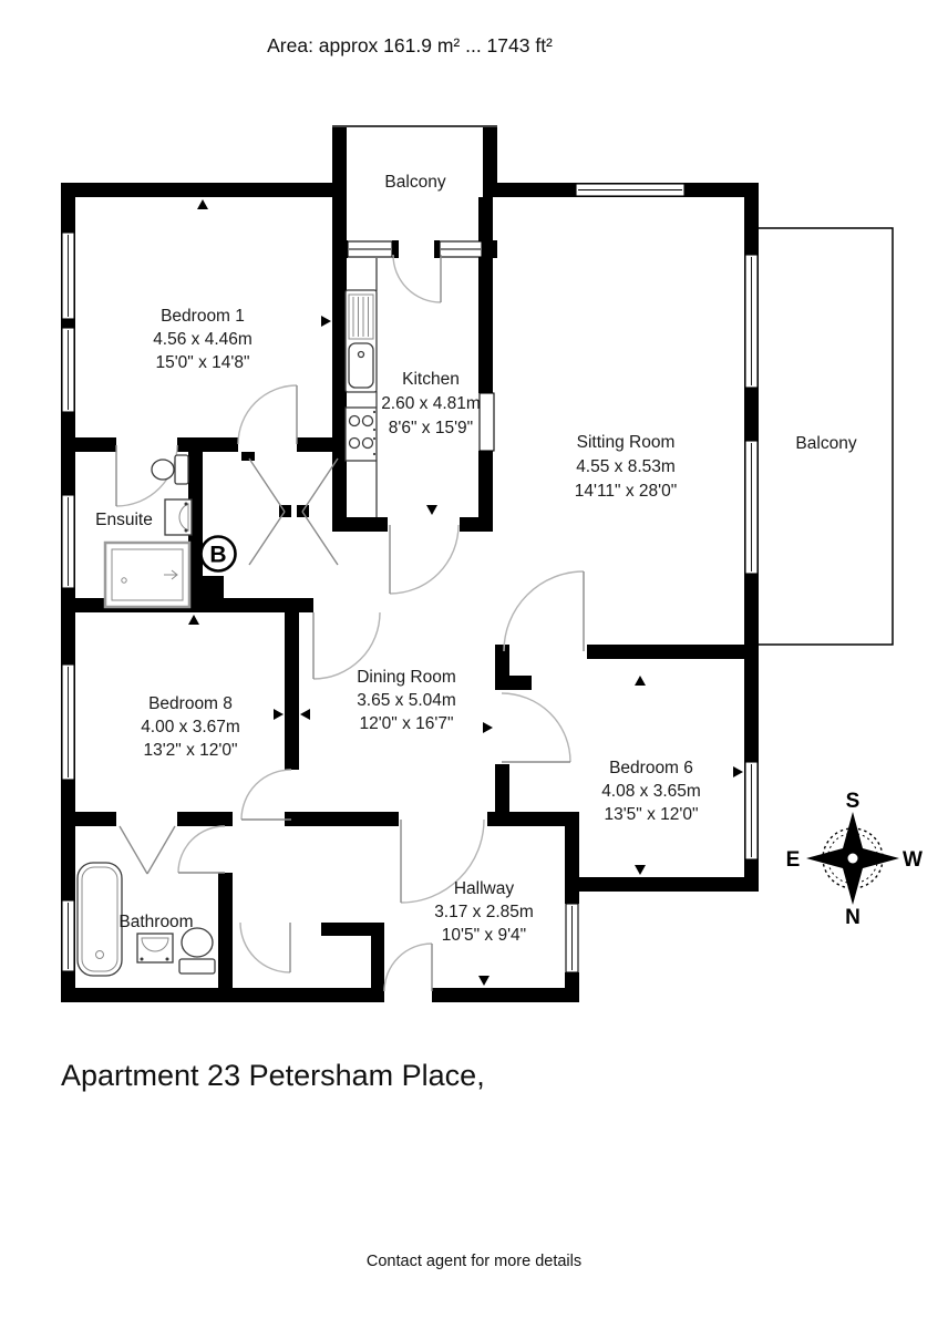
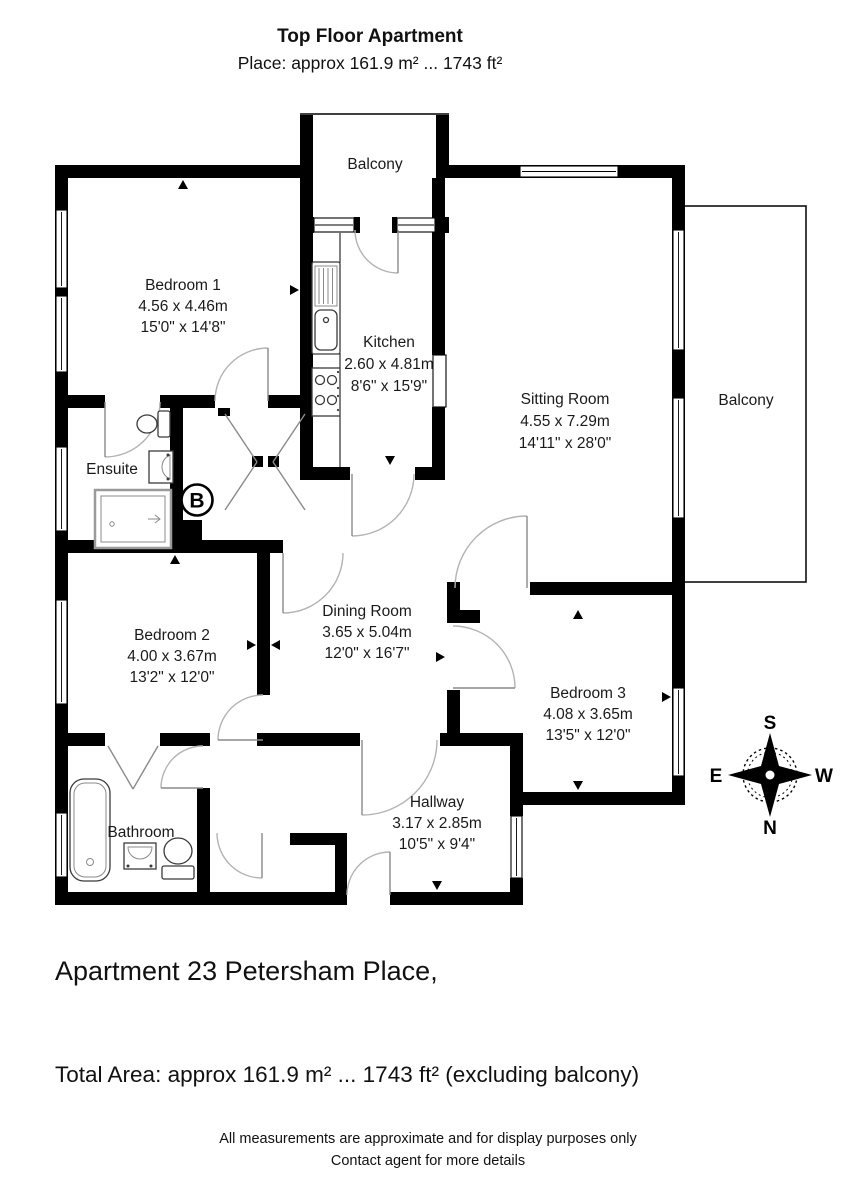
+ Top Floor Apartment
- Area: approx 161.9 m² ... 1743 ft²
+ Place: approx 161.9 m² ... 1743 ft²
  Bedroom 1
  4.56 x 4.46m
  15'0" x 14'8"
  Kitchen
  2.60 x 4.81m
  8'6" x 15'9"
  Sitting Room
- 4.55 x 8.53m
+ 4.55 x 7.29m
  14'11" x 28'0"
  Balcony
  Balcony
  Ensuite
- Bedroom 8
+ Bedroom 2
  4.00 x 3.67m
  13'2" x 12'0"
  Dining Room
  3.65 x 5.04m
  12'0" x 16'7"
- Bedroom 6
+ Bedroom 3
  4.08 x 3.65m
  13'5" x 12'0"
  Bathroom
  Hallway
  3.17 x 2.85m
  10'5" x 9'4"
  B
  S
  N
  E
  W
  Apartment 23 Petersham Place,
+ Total Area: approx 161.9 m² ... 1743 ft² (excluding balcony)
+ All measurements are approximate and for display purposes only
  Contact agent for more details
